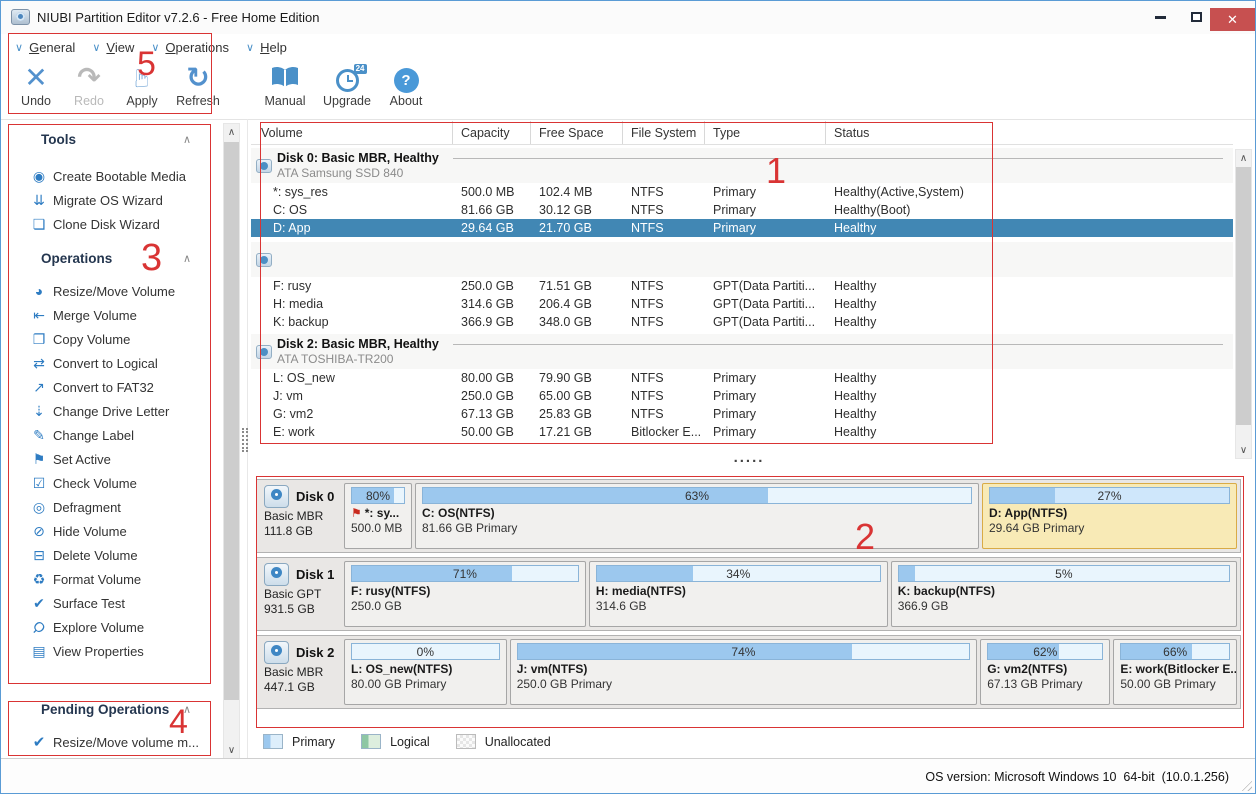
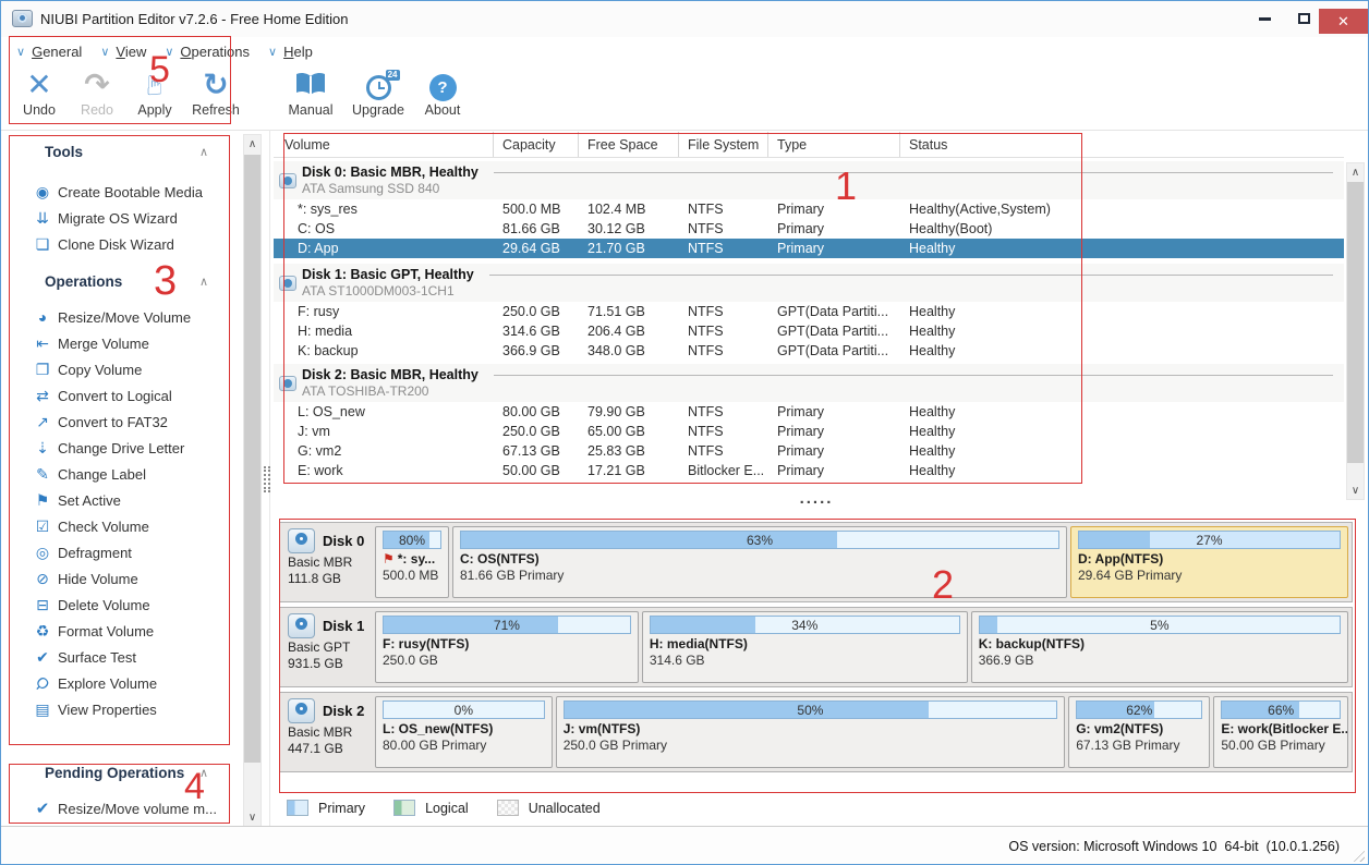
  NIUBI Partition Editor v7.2.6 - Free Home Edition
  ✕
  ∨
  General
  ∨
  View
  ∨
  Operations
  ∨
  Help
  ✕
  Undo
  ↷
  Redo
  Apply
  ↻
  Refresh
  Manual
  24
  Upgrade
  ?
  About
  Tools
  ∧
  ◉
  Create Bootable Media
  ⇊
  Migrate OS Wizard
  ❏
  Clone Disk Wizard
  Operations
  ∧
  ◕
  Resize/Move Volume
  ⇤
  Merge Volume
  ❐
  Copy Volume
  ⇄
  Convert to Logical
  ↗
  Convert to FAT32
  ⇣
  Change Drive Letter
  ✎
  Change Label
  ⚑
  Set Active
  ☑
  Check Volume
  ◎
  Defragment
  ⊘
  Hide Volume
  ⊟
  Delete Volume
  ♻
  Format Volume
  ✔
  Surface Test
  Explore Volume
  ▤
  View Properties
  Pending Operations
  ∧
  ✔
  Resize/Move volume m...
  ∧
  ∨
  Volume
  Capacity
  Free Space
  File System
  Type
  Status
  Disk 0: Basic MBR, Healthy
  ATA Samsung SSD 840
  *: sys_res
  500.0 MB
  102.4 MB
  NTFS
  Primary
  Healthy(Active,System)
  C: OS
  81.66 GB
  30.12 GB
  NTFS
  Primary
  Healthy(Boot)
  D: App
  29.64 GB
  21.70 GB
  NTFS
  Primary
  Healthy
+ Disk 1: Basic GPT, Healthy
+ ATA ST1000DM003-1CH1
  F: rusy
  250.0 GB
  71.51 GB
  NTFS
  GPT(Data Partiti...
  Healthy
  H: media
  314.6 GB
  206.4 GB
  NTFS
  GPT(Data Partiti...
  Healthy
  K: backup
  366.9 GB
  348.0 GB
  NTFS
  GPT(Data Partiti...
  Healthy
  Disk 2: Basic MBR, Healthy
  ATA TOSHIBA-TR200
  L: OS_new
  80.00 GB
  79.90 GB
  NTFS
  Primary
  Healthy
  J: vm
  250.0 GB
  65.00 GB
  NTFS
  Primary
  Healthy
  G: vm2
  67.13 GB
  25.83 GB
  NTFS
  Primary
  Healthy
  E: work
  50.00 GB
  17.21 GB
  Bitlocker E...
  Primary
  Healthy
  ∧
  ∨
  .....
  Disk 0
  Basic MBR
  111.8 GB
  80%
  ⚑
  *: sy...
  500.0 MB
  63%
  C: OS(NTFS)
  81.66 GB Primary
  27%
  D: App(NTFS)
  29.64 GB Primary
  Disk 1
  Basic GPT
  931.5 GB
  71%
  F: rusy(NTFS)
  250.0 GB
  34%
  H: media(NTFS)
  314.6 GB
  5%
  K: backup(NTFS)
  366.9 GB
  Disk 2
  Basic MBR
  447.1 GB
  0%
  L: OS_new(NTFS)
  80.00 GB Primary
- 74%
+ 50%
  J: vm(NTFS)
  250.0 GB Primary
  62%
  G: vm2(NTFS)
  67.13 GB Primary
  66%
  E: work(Bitlocker E..
  50.00 GB Primary
  Primary
  Logical
  Unallocated
  OS version: Microsoft Windows 10 64-bit (10.0.1.256)
  1
  2
  3
  4
  5
